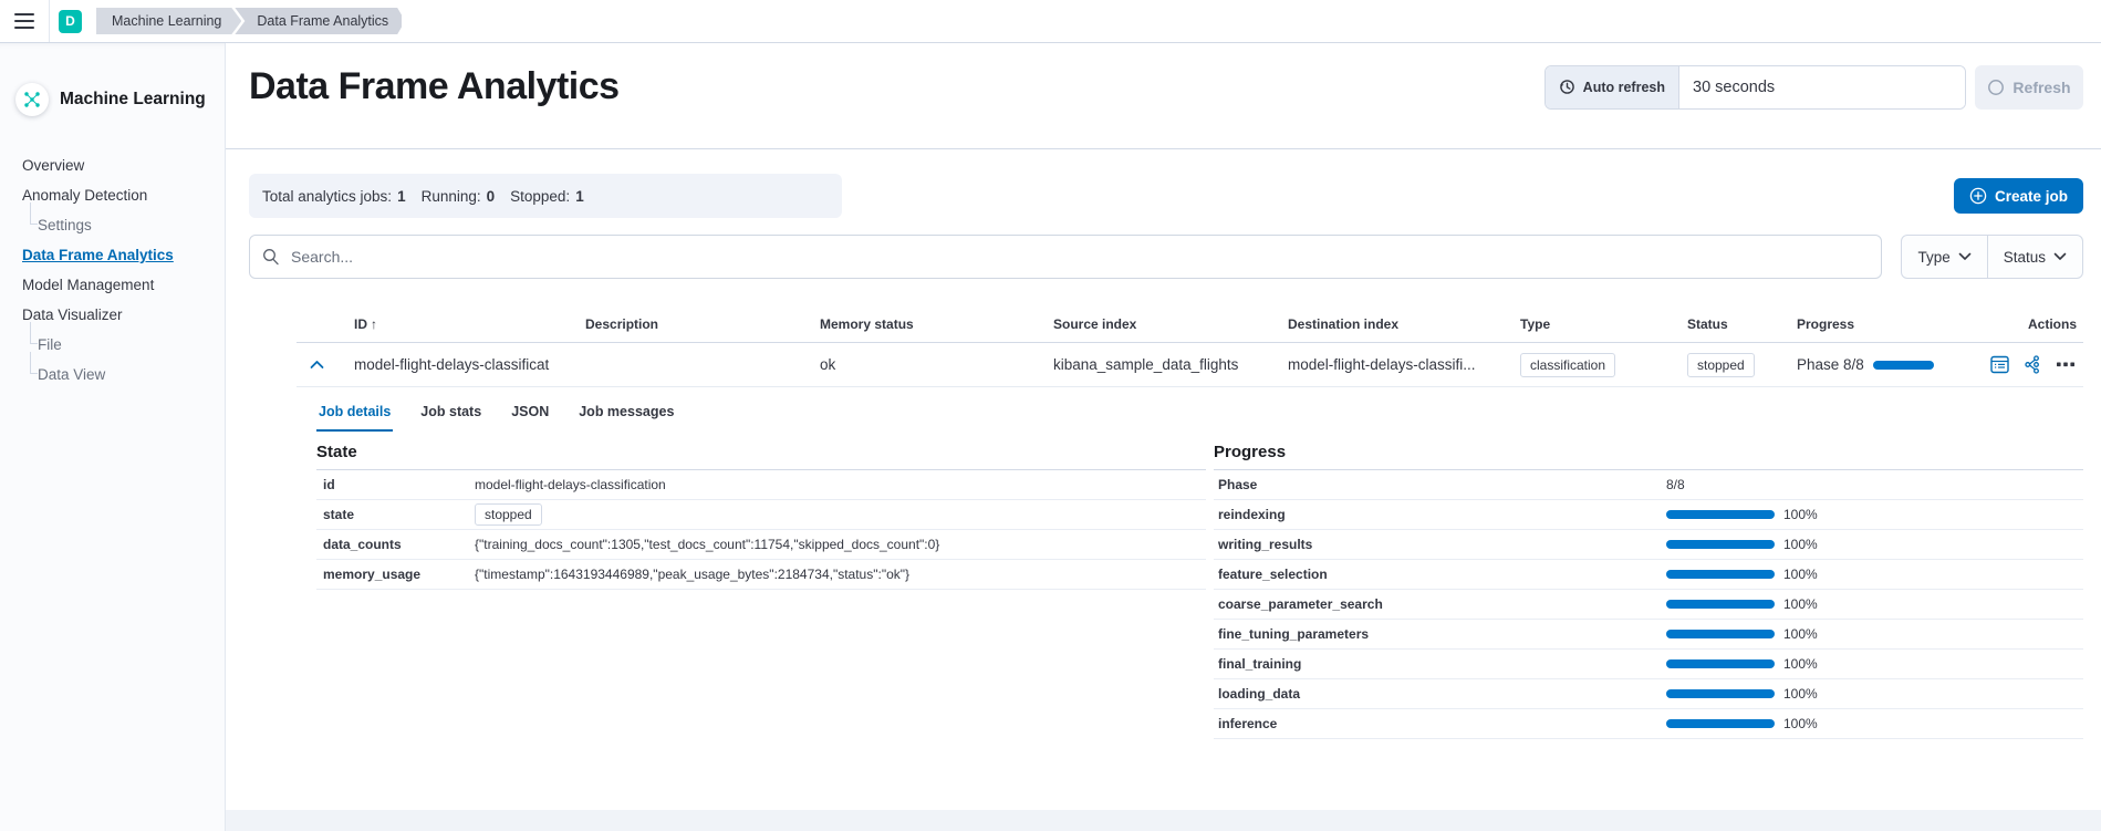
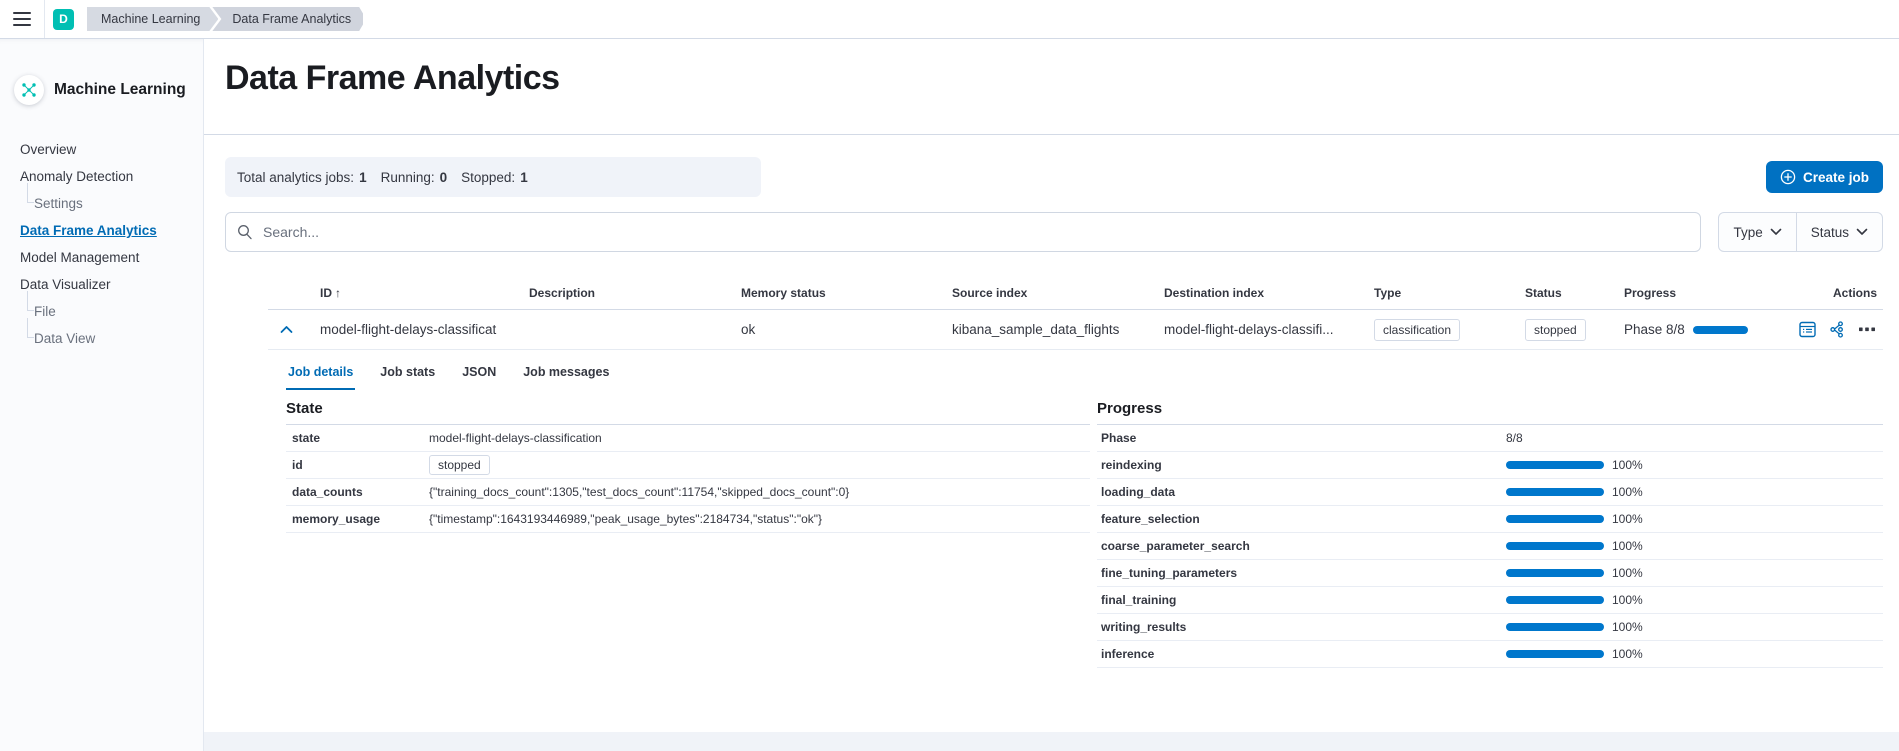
  D
  Machine Learning
  Data Frame Analytics
  Machine Learning
  Overview
  Anomaly Detection
  Settings
  Data Frame Analytics
  Model Management
  Data Visualizer
  File
  Data View
  Data Frame Analytics
- Auto refresh
- 30 seconds
- Refresh
  Total analytics jobs:
  1
  Running:
  0
  Stopped:
  1
  Create job
  Search...
  Type
  Status
  ID ↑
  Description
  Memory status
  Source index
  Destination index
  Type
  Status
  Progress
  Actions
  model-flight-delays-classificat
  ok
  kibana_sample_data_flights
  model-flight-delays-classifi...
  classification
  stopped
  Phase 8/8
  Job details
  Job stats
  JSON
  Job messages
  State
- id
+ state
  model-flight-delays-classification
- state
+ id
  stopped
  data_counts
  {"training_docs_count":1305,"test_docs_count":11754,"skipped_docs_count":0}
  memory_usage
  {"timestamp":1643193446989,"peak_usage_bytes":2184734,"status":"ok"}
  Progress
  Phase
  8/8
  reindexing
  100%
- writing_results
+ loading_data
  100%
  feature_selection
  100%
  coarse_parameter_search
  100%
  fine_tuning_parameters
  100%
  final_training
  100%
- loading_data
+ writing_results
  100%
  inference
  100%
